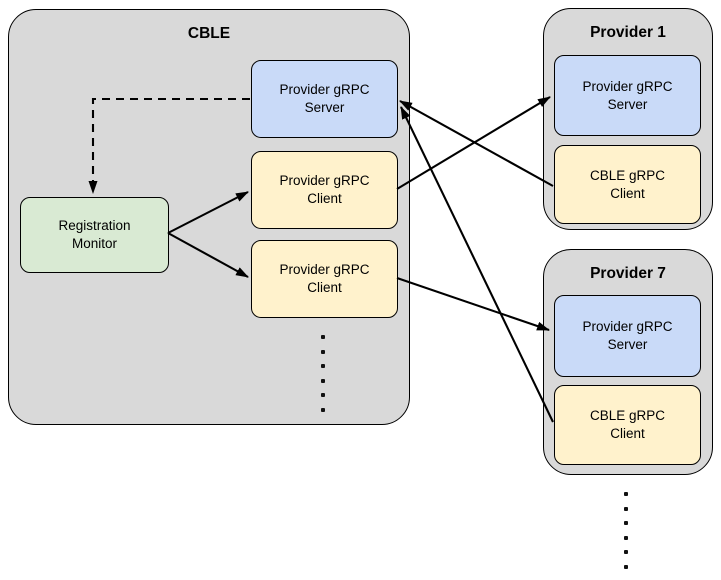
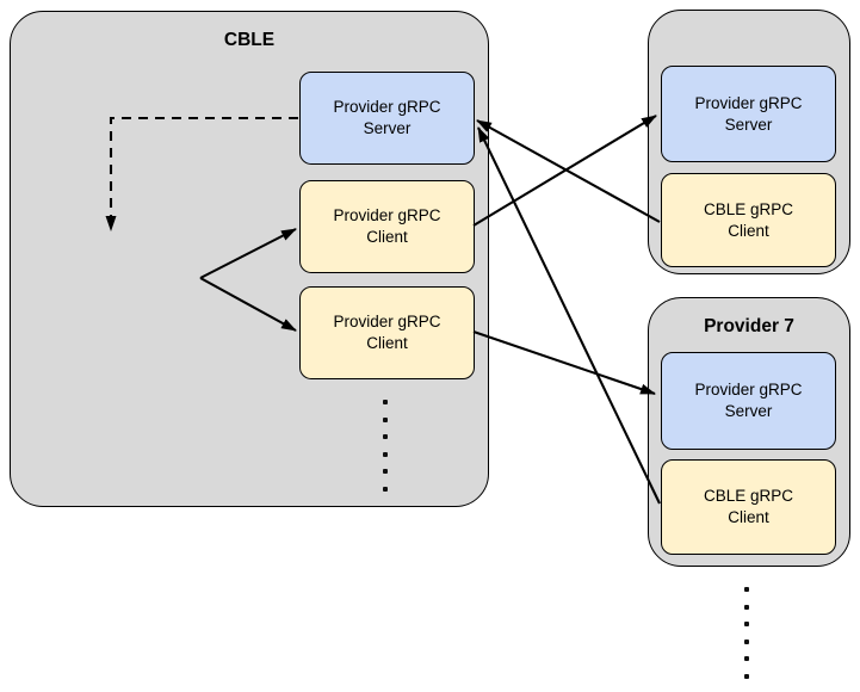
  CBLE
  Provider gRPC
  Server
  Provider gRPC
  Client
  Provider gRPC
  Client
- Registration
- Monitor
- Provider 1
  Provider gRPC
  Server
  CBLE gRPC
  Client
  Provider 7
  Provider gRPC
  Server
  CBLE gRPC
  Client
